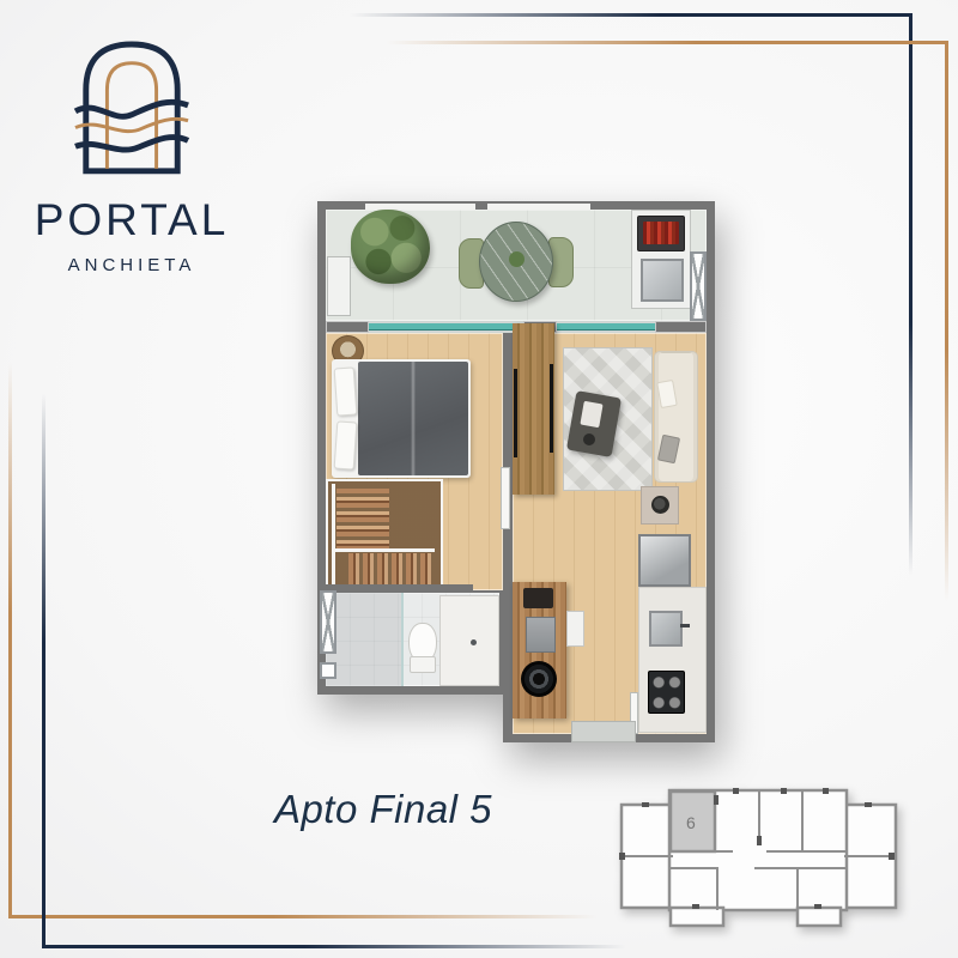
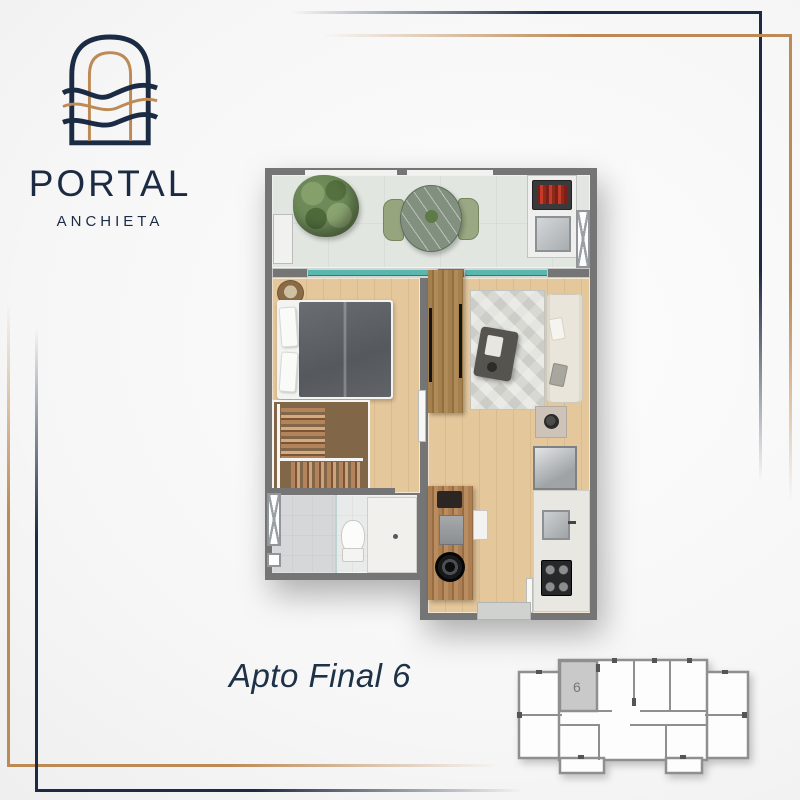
  PORTAL
  ANCHIETA
- Apto Final 5
+ Apto Final 6
  6
